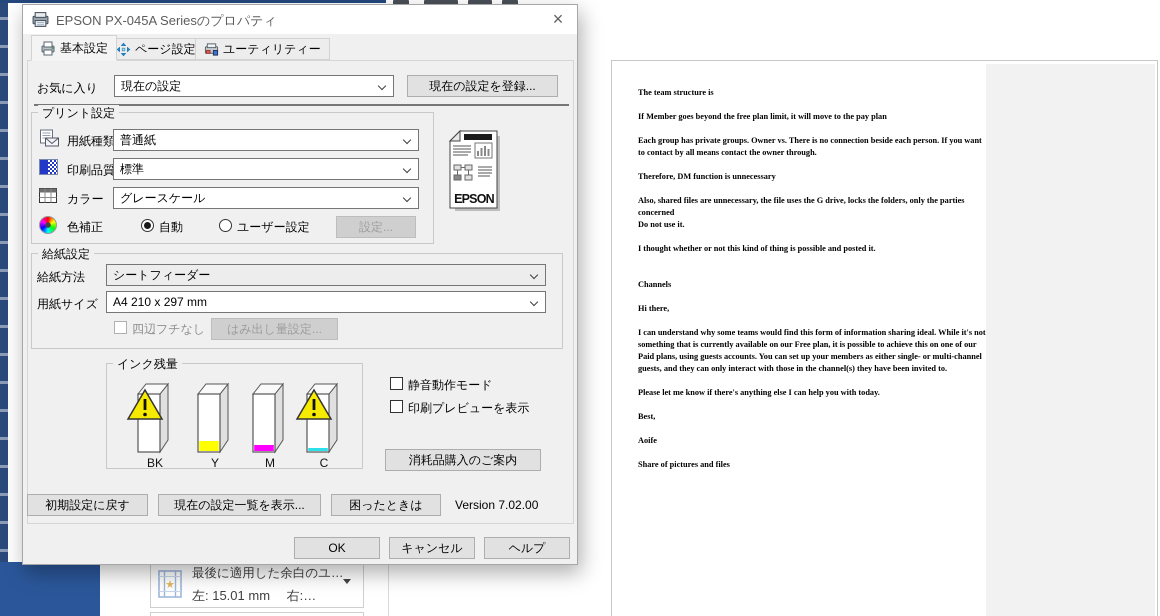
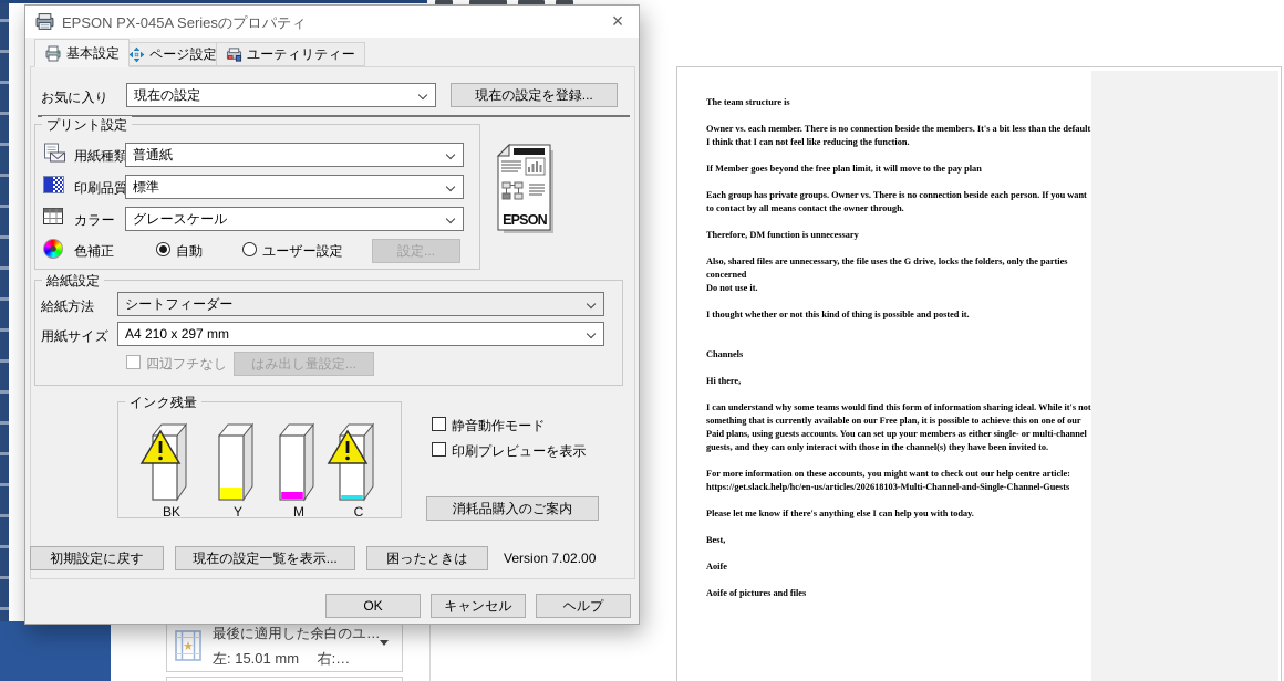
  ★
  最後に適用した余白のユ…
  左: 15.01 mm 右:…
  The team structure is
+ Owner vs. each member. There is no connection beside the members. It's a bit less than the default
+ I think that I can not feel like reducing the function.
  If Member goes beyond the free plan limit, it will move to the pay plan
  Each group has private groups. Owner vs. There is no connection beside each person. If you want to contact by all means contact the owner through.
  Therefore, DM function is unnecessary
  Also, shared files are unnecessary, the file uses the G drive, locks the folders, only the parties concerned
  Do not use it.
  I thought whether or not this kind of thing is possible and posted it.
  Channels
  Hi there,
  I can understand why some teams would find this form of information sharing ideal. While it's not something that is currently available on our Free plan, it is possible to achieve this on one of our Paid plans, using guests accounts. You can set up your members as either single- or multi-channel guests, and they can only interact with those in the channel(s) they have been invited to.
+ For more information on these accounts, you might want to check out our help centre article: https://get.slack.help/hc/en-us/articles/202618103-Multi-Channel-and-Single-Channel-Guests
  Please let me know if there's anything else I can help you with today.
  Best,
  Aoife
- Share of pictures and files
+ Aoife of pictures and files
  EPSON PX-045A Seriesのプロパティ
  ×
  基本設定
  ページ設定
  ユーティリティー
  お気に入り
  現在の設定
  現在の設定を登録...
  プリント設定
  用紙種類
  普通紙
  印刷品質
  標準
  カラー
  グレースケール
  色補正
  自動
  ユーザー設定
  設定...
  EPSON
  給紙設定
  給紙方法
  シートフィーダー
  用紙サイズ
  A4 210 x 297 mm
  四辺フチなし
  はみ出し量設定...
  インク残量
  BK
  Y
  M
  C
  静音動作モード
  印刷プレビューを表示
  消耗品購入のご案内
  初期設定に戻す
  現在の設定一覧を表示...
  困ったときは
  Version 7.02.00
  OK
  キャンセル
  ヘルプ
